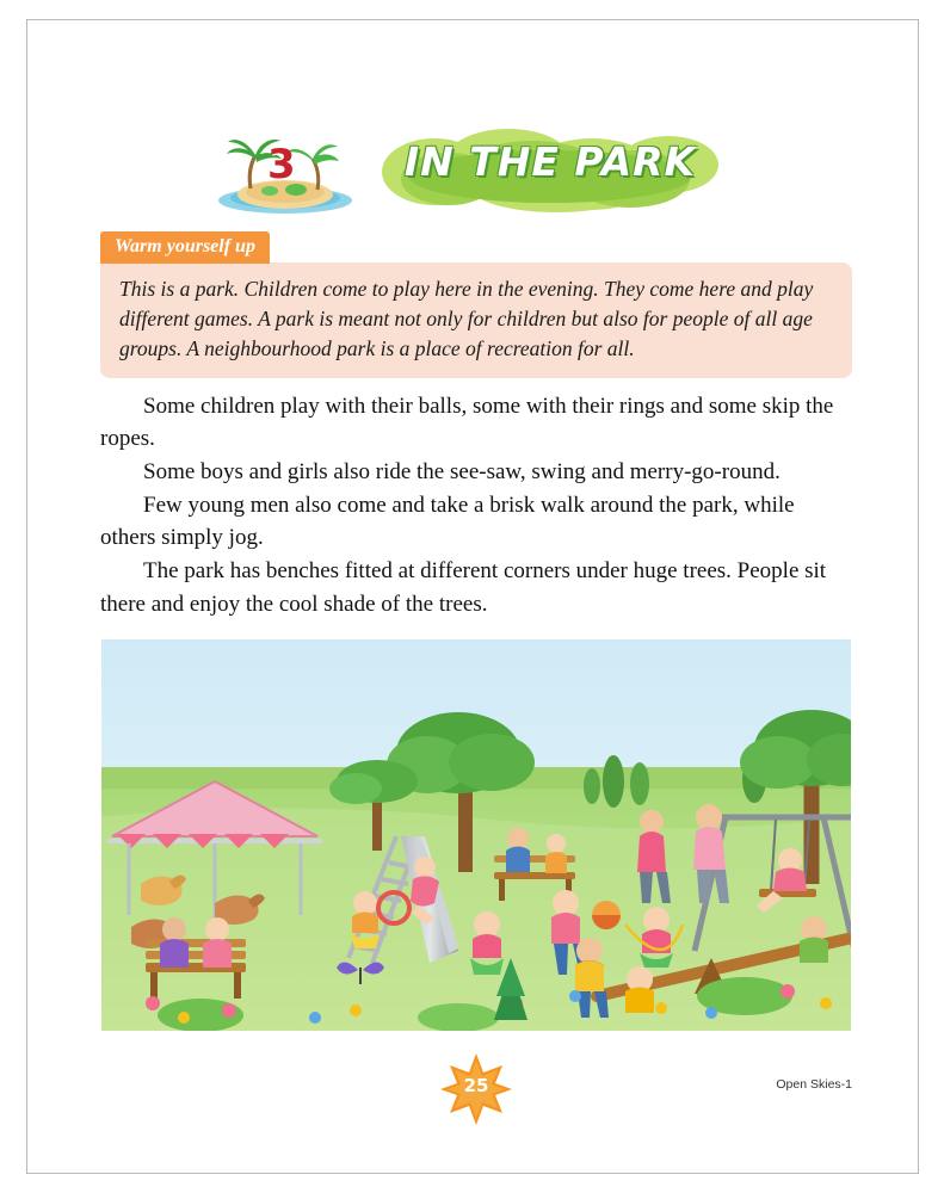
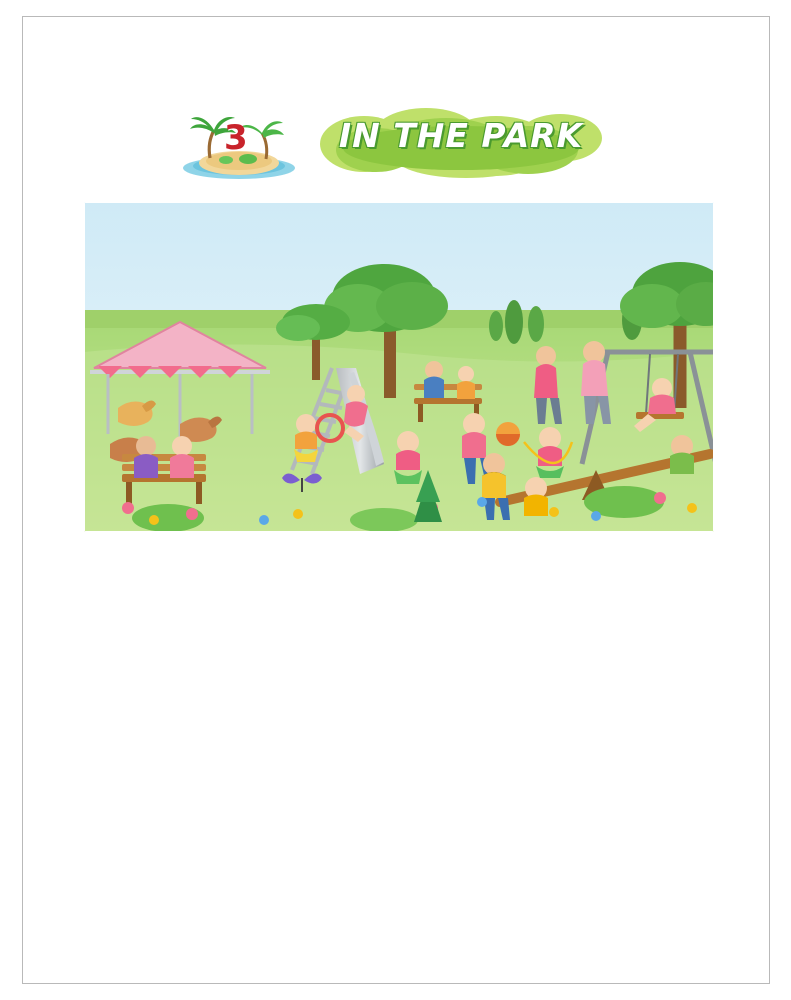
  3
  IN THE PARK
- Warm yourself up
- This is a park. Children come to play here in the evening. They come here and play different games. A park is meant not only for children but also for people of all age groups. A neighbourhood park is a place of recreation for all.
- Some children play with their balls, some with their rings and some skip the ropes.
- Some boys and girls also ride the see-saw, swing and merry-go-round.
- Few young men also come and take a brisk walk around the park, while others simply jog.
- The park has benches fitted at different corners under huge trees. People sit there and enjoy the cool shade of the trees.
- 25
- Open Skies-1
